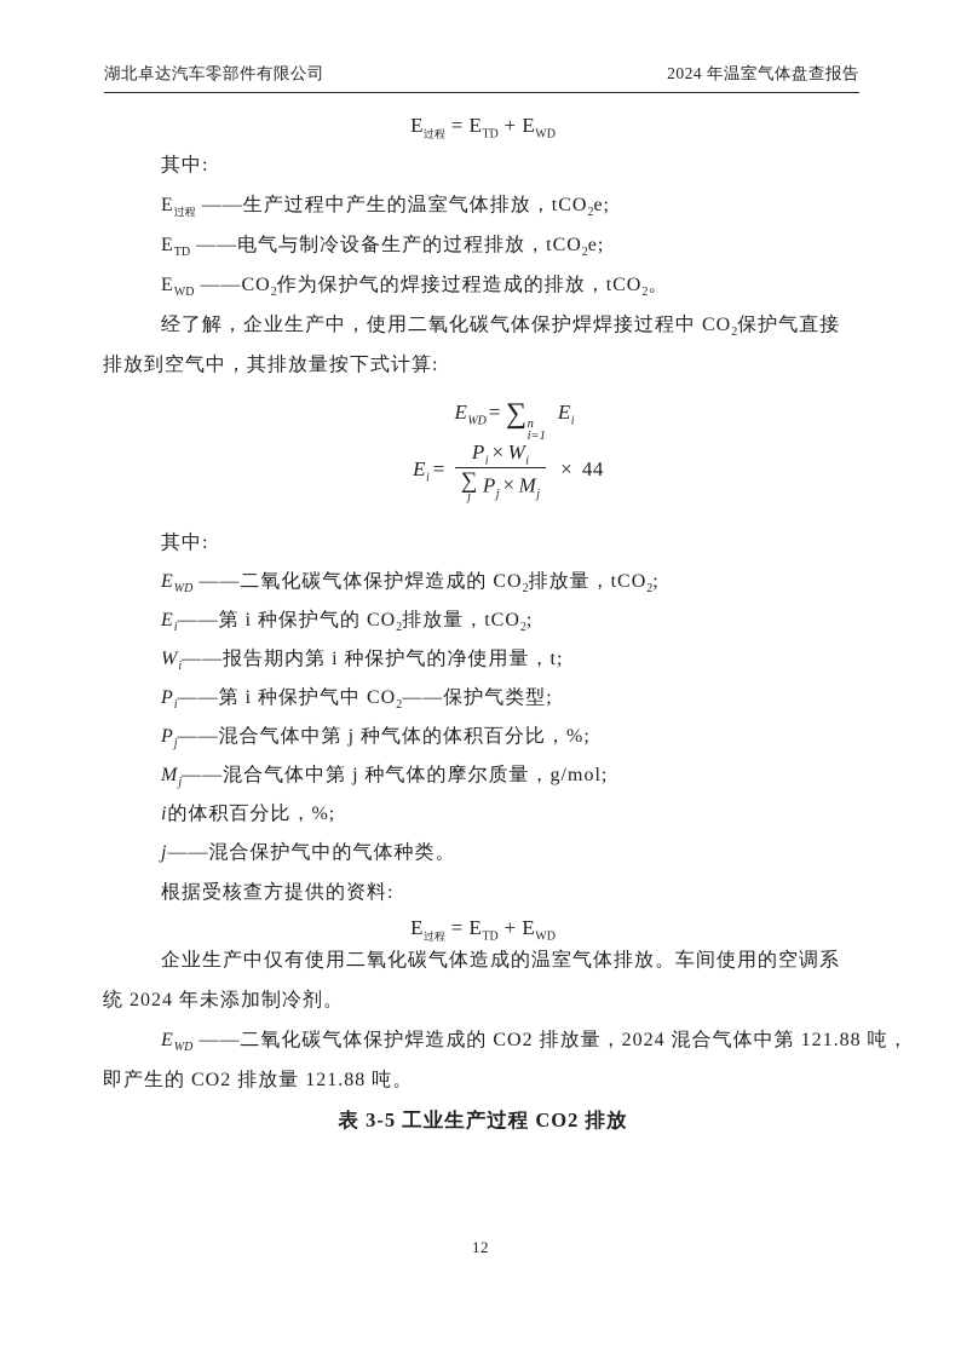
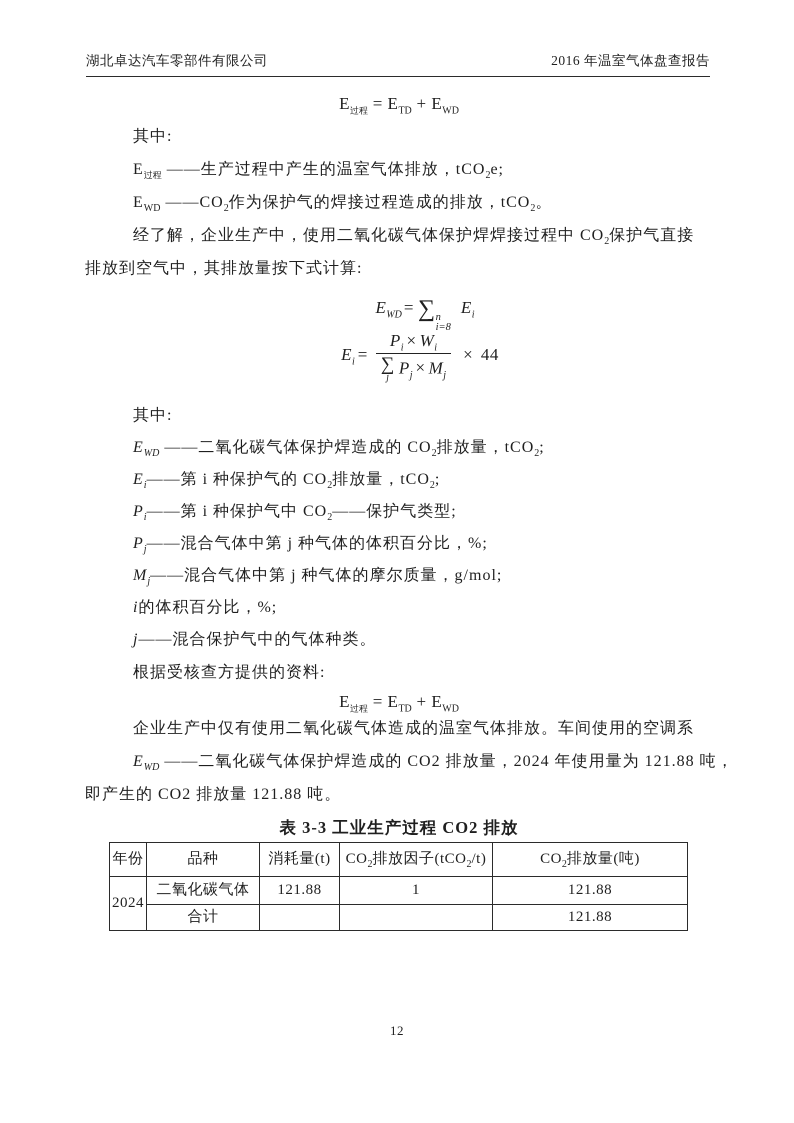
  湖北卓达汽车零部件有限公司
- 2024 年温室气体盘查报告
+ 2016 年温室气体盘查报告
  E过程 = ETD + EWD
  其中:
  E过程 ——生产过程中产生的温室气体排放，tCO2e;
- ETD ——电气与制冷设备生产的过程排放，tCO2e;
  EWD ——CO2作为保护气的焊接过程造成的排放，tCO2。
  经了解，企业生产中，使用二氧化碳气体保护焊焊接过程中 CO2保护气直接
  排放到空气中，其排放量按下式计算:
  EWD= ∑
  n
- i=1
+ i=8
  Ei
  Ei=
  Pi× Wi
  ∑
  j
  Pj× Mj
  × 44
  其中:
  EWD ——二氧化碳气体保护焊造成的 CO2排放量，tCO2;
  Ei——第 i 种保护气的 CO2排放量，tCO2;
- Wi——报告期内第 i 种保护气的净使用量，t;
  Pi——第 i 种保护气中 CO2——保护气类型;
  Pj——混合气体中第 j 种气体的体积百分比，%;
  Mj——混合气体中第 j 种气体的摩尔质量，g/mol;
  i的体积百分比，%;
  j——混合保护气中的气体种类。
  根据受核查方提供的资料:
  E过程 = ETD + EWD
  企业生产中仅有使用二氧化碳气体造成的温室气体排放。车间使用的空调系
- 统 2024 年未添加制冷剂。
- EWD ——二氧化碳气体保护焊造成的 CO2 排放量，2024 混合气体中第 121.88 吨，
+ EWD ——二氧化碳气体保护焊造成的 CO2 排放量，2024 年使用量为 121.88 吨，
  即产生的 CO2 排放量 121.88 吨。
- 表 3-5 工业生产过程 CO2 排放
+ 表 3-3 工业生产过程 CO2 排放
+ 年份	品种	消耗量(t)	CO2排放因子(tCO2/t)	CO2排放量(吨)
+ 2024	二氧化碳气体	121.88	1	121.88
+ 合计			121.88
  12
